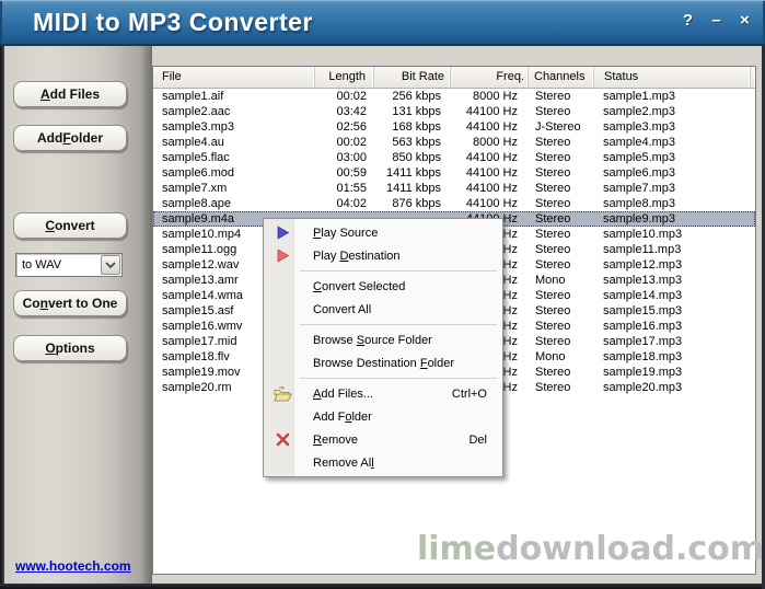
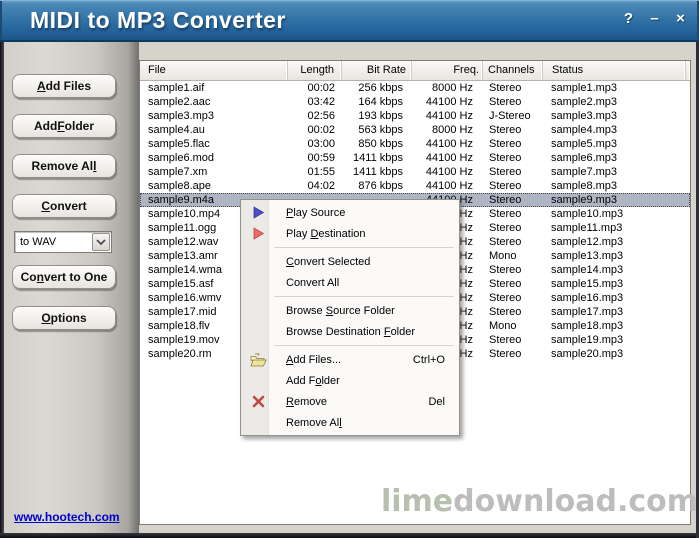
  MIDI to MP3 Converter
  ?
  –
  ×
  A
  dd Files
  Add
  F
  older
+ Remove Al
+ l
  C
  onvert
  to WAV
  Co
  n
  vert to One
  O
  ptions
  www.hootech.com
  File
  Length
  Bit Rate
  Freq.
  Channels
  Status
  sample1.aif
  00:02
  256 kbps
  8000 Hz
  Stereo
  sample1.mp3
  sample2.aac
  03:42
- 131 kbps
+ 164 kbps
  44100 Hz
  Stereo
  sample2.mp3
  sample3.mp3
  02:56
- 168 kbps
+ 193 kbps
  44100 Hz
  J-Stereo
  sample3.mp3
  sample4.au
  00:02
  563 kbps
  8000 Hz
  Stereo
  sample4.mp3
  sample5.flac
  03:00
  850 kbps
  44100 Hz
  Stereo
  sample5.mp3
  sample6.mod
  00:59
  1411 kbps
  44100 Hz
  Stereo
  sample6.mp3
  sample7.xm
  01:55
  1411 kbps
  44100 Hz
  Stereo
  sample7.mp3
  sample8.ape
  04:02
  876 kbps
  44100 Hz
  Stereo
  sample8.mp3
  sample9.m4a
  Stereo
  sample9.mp3
  sample10.mp4
  Stereo
  sample10.mp3
  sample11.ogg
  Stereo
  sample11.mp3
  sample12.wav
  Stereo
  sample12.mp3
  sample13.amr
  Mono
  sample13.mp3
  sample14.wma
  Stereo
  sample14.mp3
  sample15.asf
  Stereo
  sample15.mp3
  sample16.wmv
  Stereo
  sample16.mp3
  sample17.mid
  Stereo
  sample17.mp3
  sample18.flv
  Mono
  sample18.mp3
  sample19.mov
  Stereo
  sample19.mp3
  sample20.rm
  Stereo
  sample20.mp3
  Play Source
  Play Destination
  Convert Selected
  Convert All
  Browse Source Folder
  Browse Destination Folder
  Add Files...
  Ctrl+O
  Add Folder
  Remove
  Del
  Remove All
  limedownload.com
